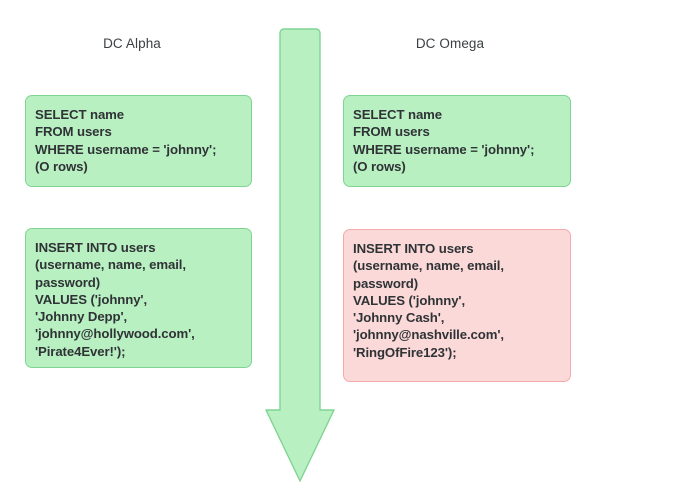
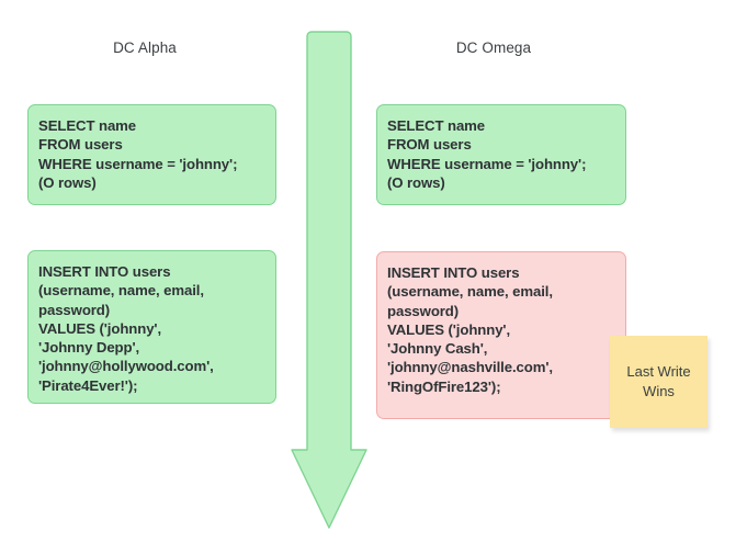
  DC Alpha
  DC Omega
  SELECT name
  FROM users
  WHERE username = 'johnny';
  (O rows)
  SELECT name
  FROM users
  WHERE username = 'johnny';
  (O rows)
  INSERT INTO users
  (username, name, email,
  password)
  VALUES ('johnny',
  'Johnny Depp',
  'johnny@hollywood.com',
  'Pirate4Ever!');
  INSERT INTO users
  (username, name, email,
  password)
  VALUES ('johnny',
  'Johnny Cash',
  'johnny@nashville.com',
  'RingOfFire123');
+ Last Write Wins
